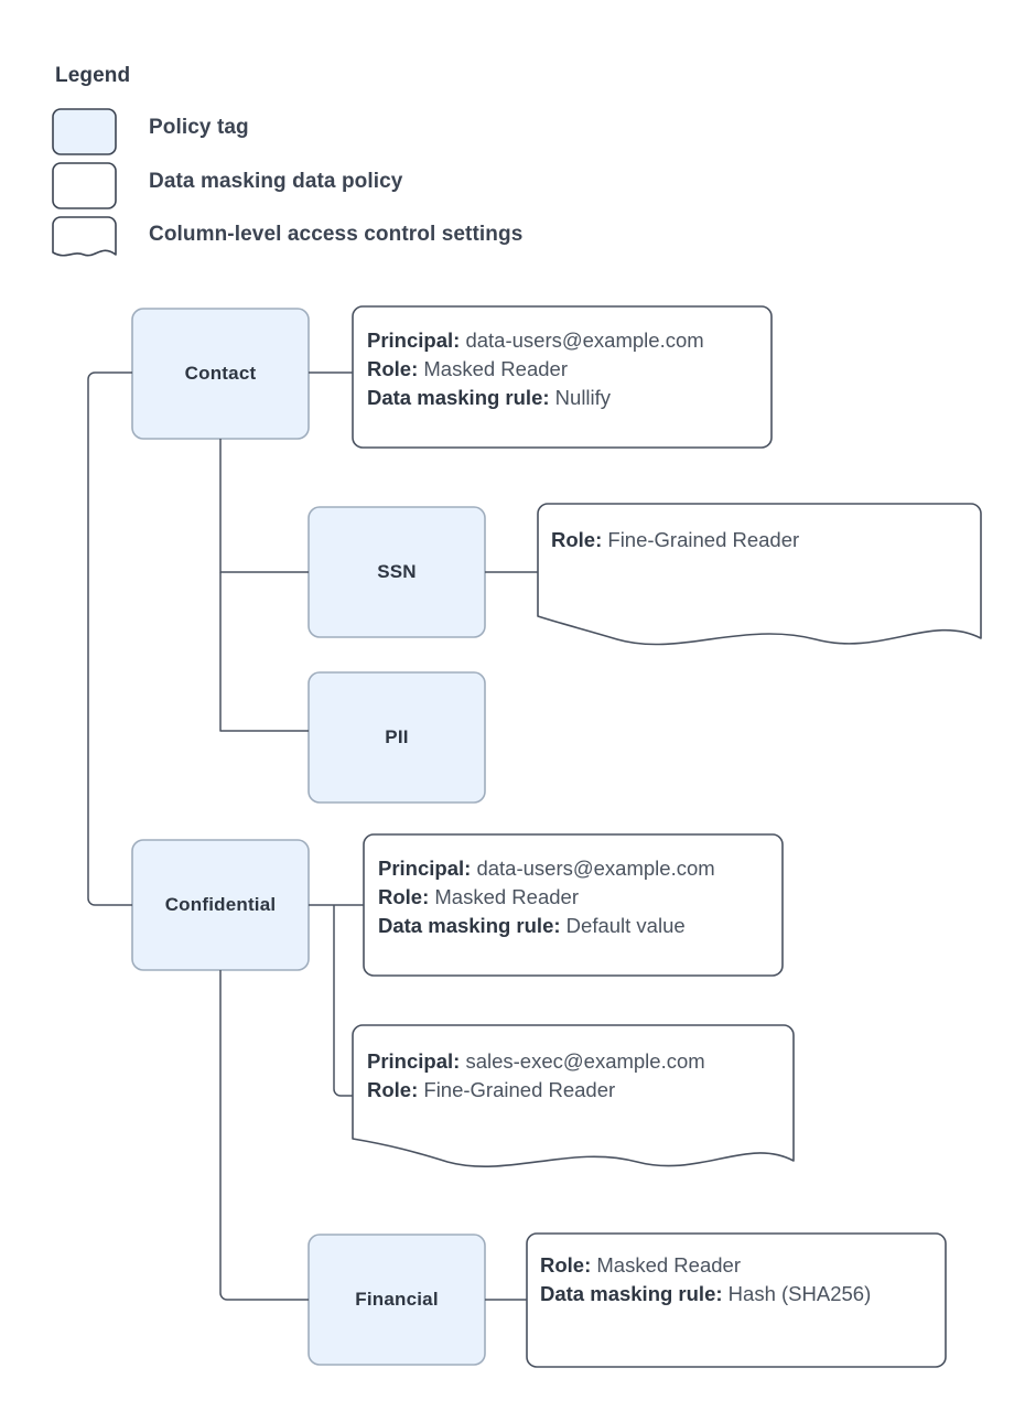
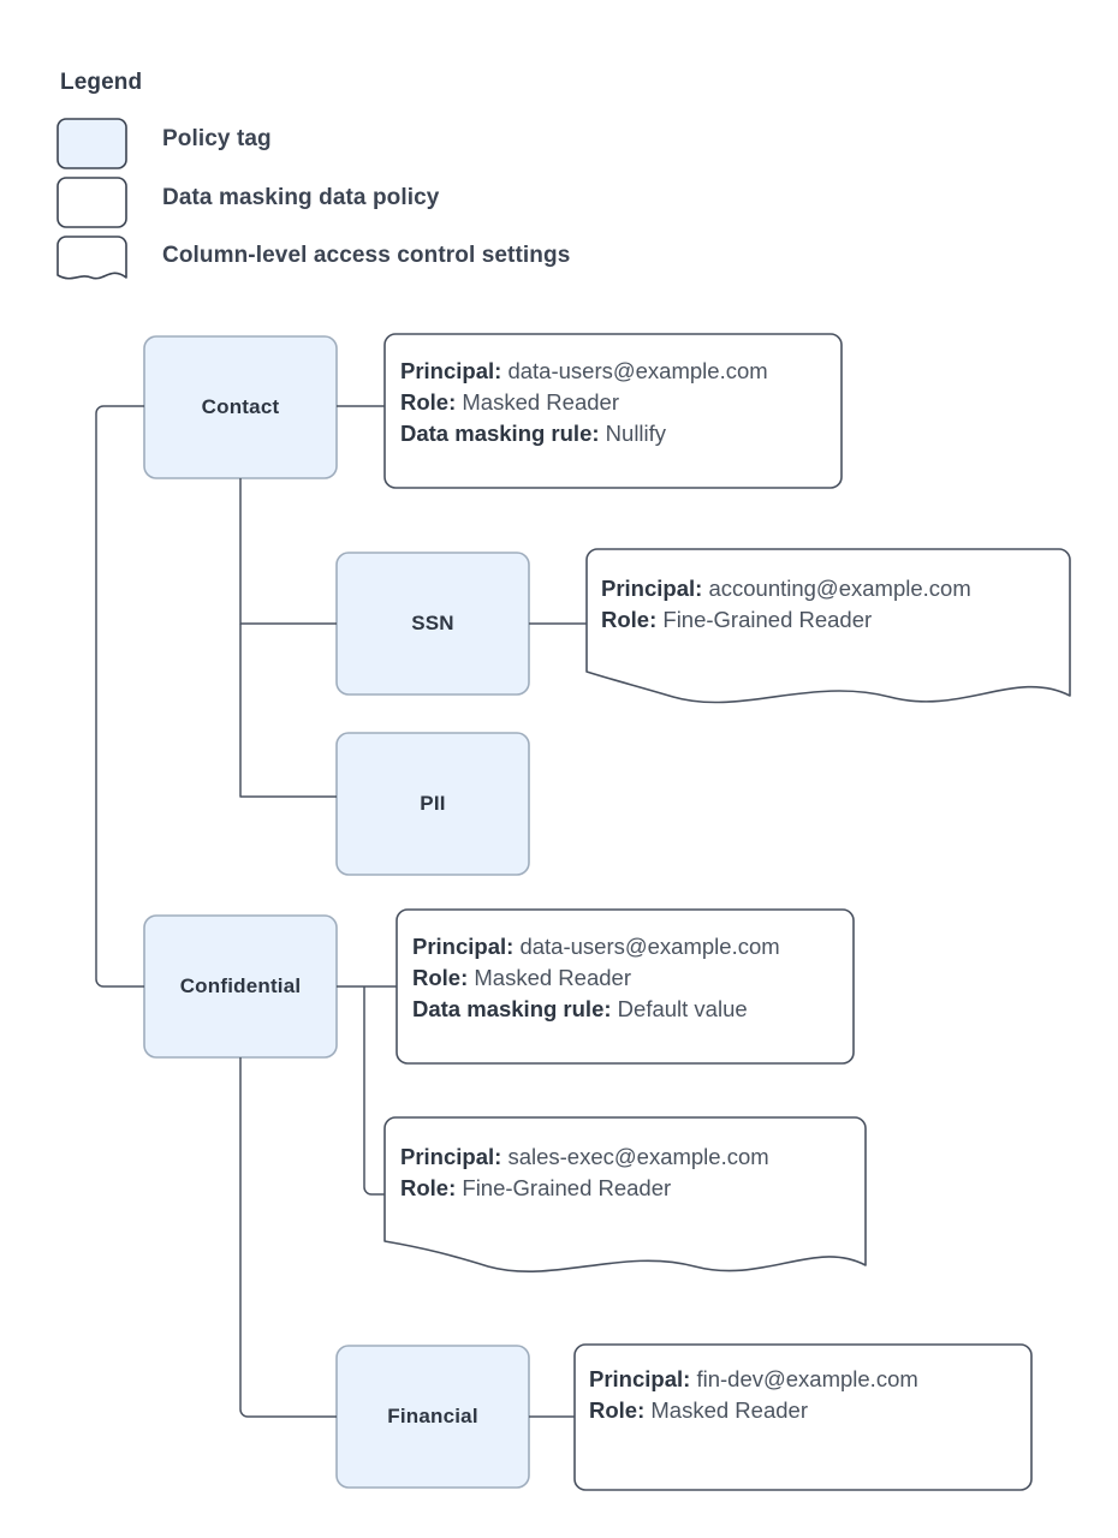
  Legend
  Policy tag
  Data masking data policy
  Column-level access control settings
  Contact
  SSN
  PII
  Confidential
  Financial
  Principal: data-users@example.com
  Role: Masked Reader
  Data masking rule: Nullify
+ Principal: accounting@example.com
  Role: Fine-Grained Reader
  Principal: data-users@example.com
  Role: Masked Reader
  Data masking rule: Default value
  Principal: sales-exec@example.com
  Role: Fine-Grained Reader
+ Principal: fin-dev@example.com
  Role: Masked Reader
- Data masking rule: Hash (SHA256)
